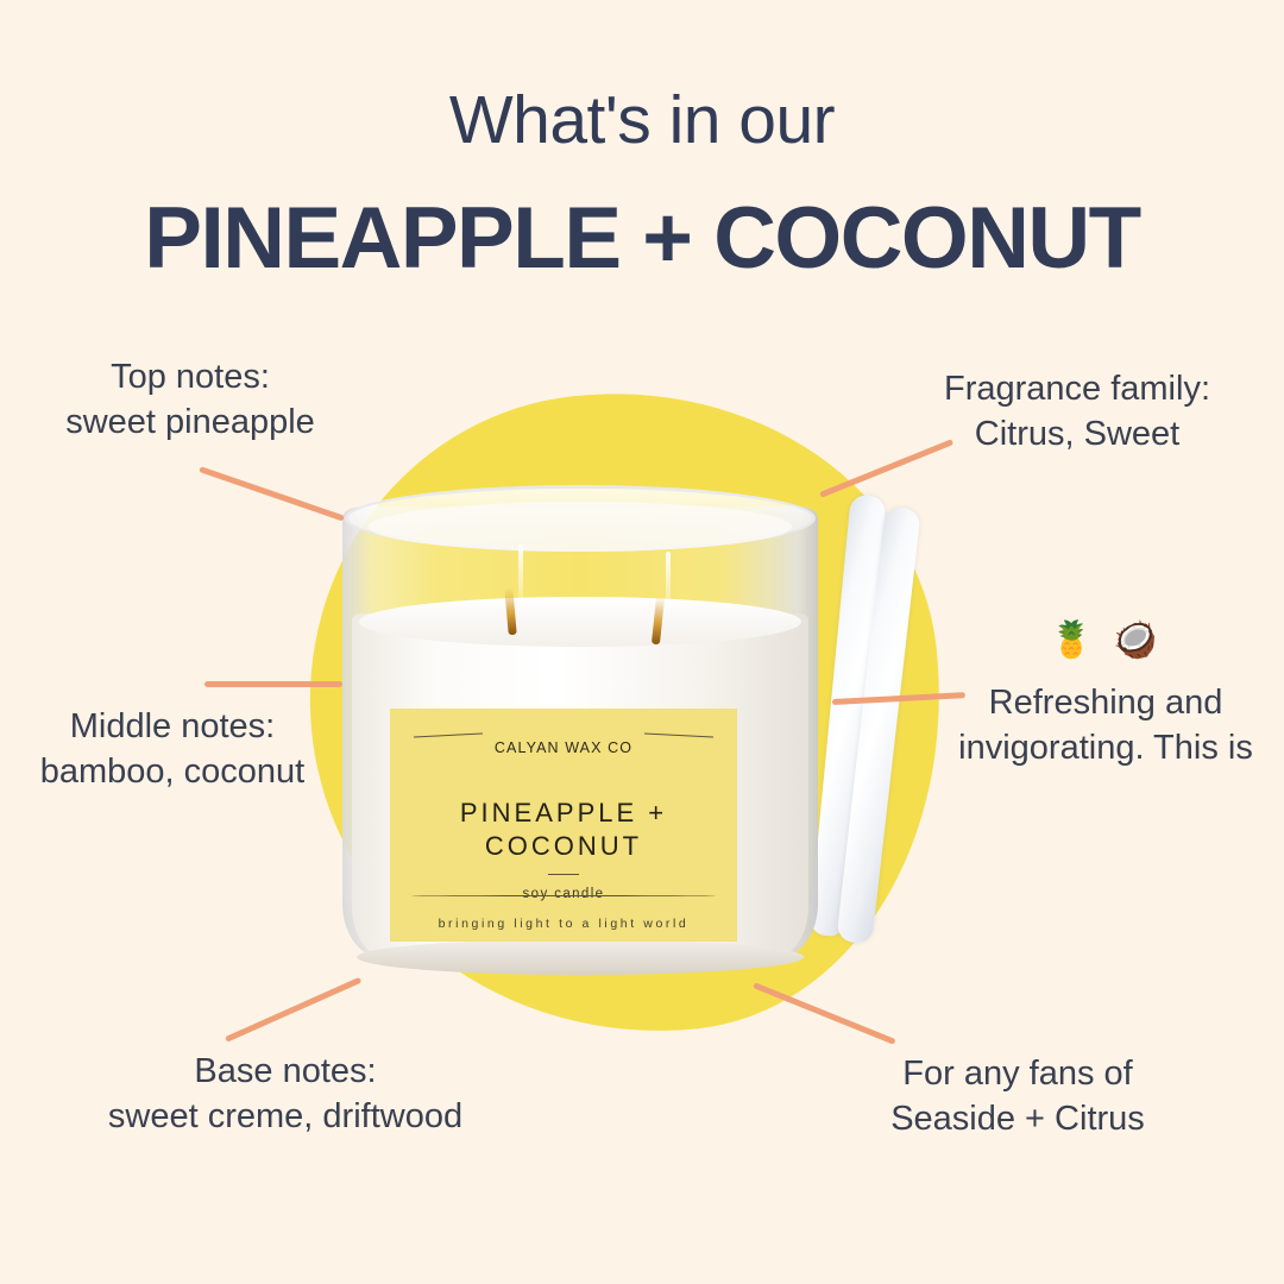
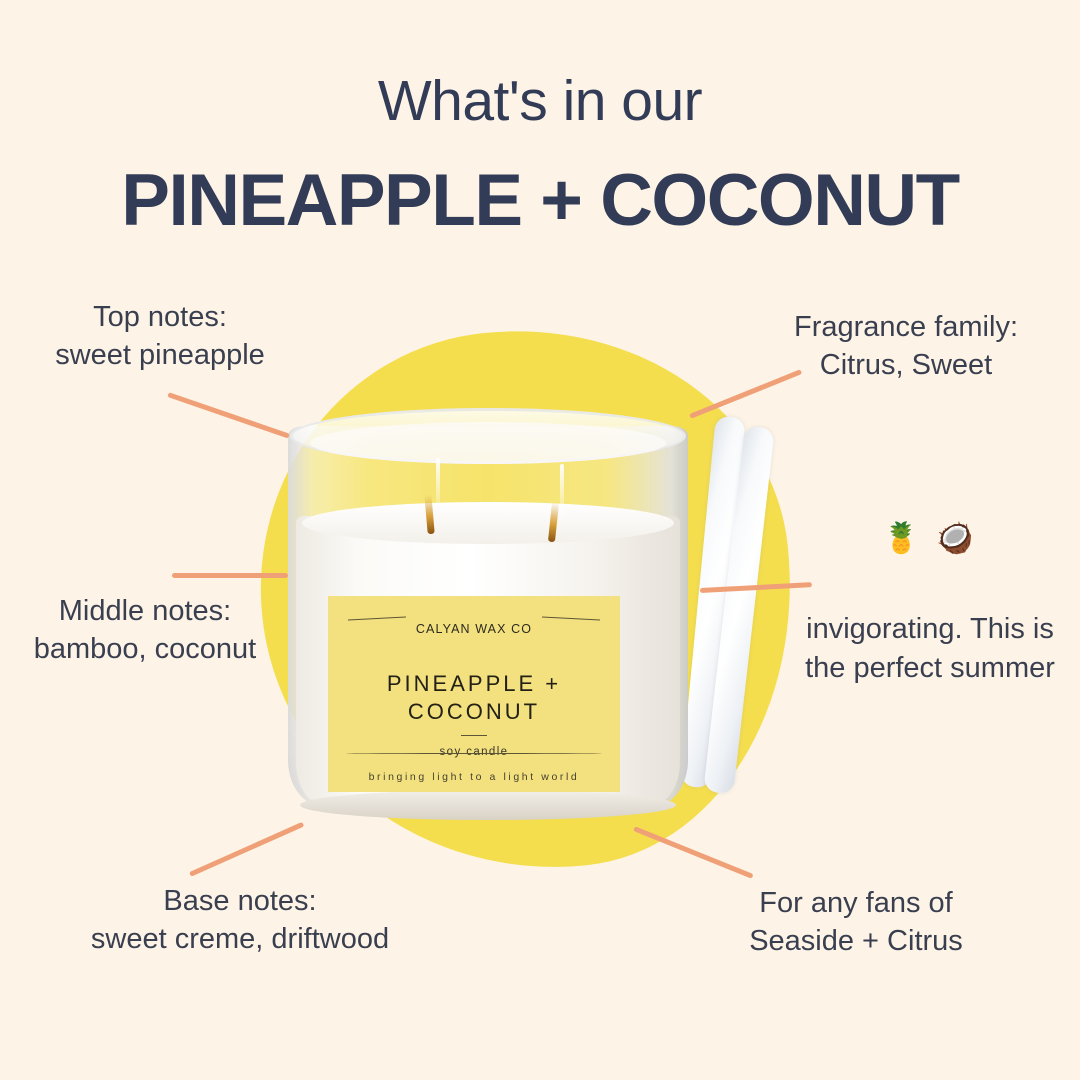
  What's in our
  PINEAPPLE + COCONUT
  CALYAN WAX CO
  PINEAPPLE +
  COCONUT
  soy candle
  bringing light to a light world
  Top notes:
  sweet pineapple
  Middle notes:
  bamboo, coconut
  Base notes:
  sweet creme, driftwood
  Fragrance family:
  Citrus, Sweet
  🍍 🥥
- Refreshing and
  invigorating. This is
+ the perfect summer
  For any fans of
  Seaside + Citrus
